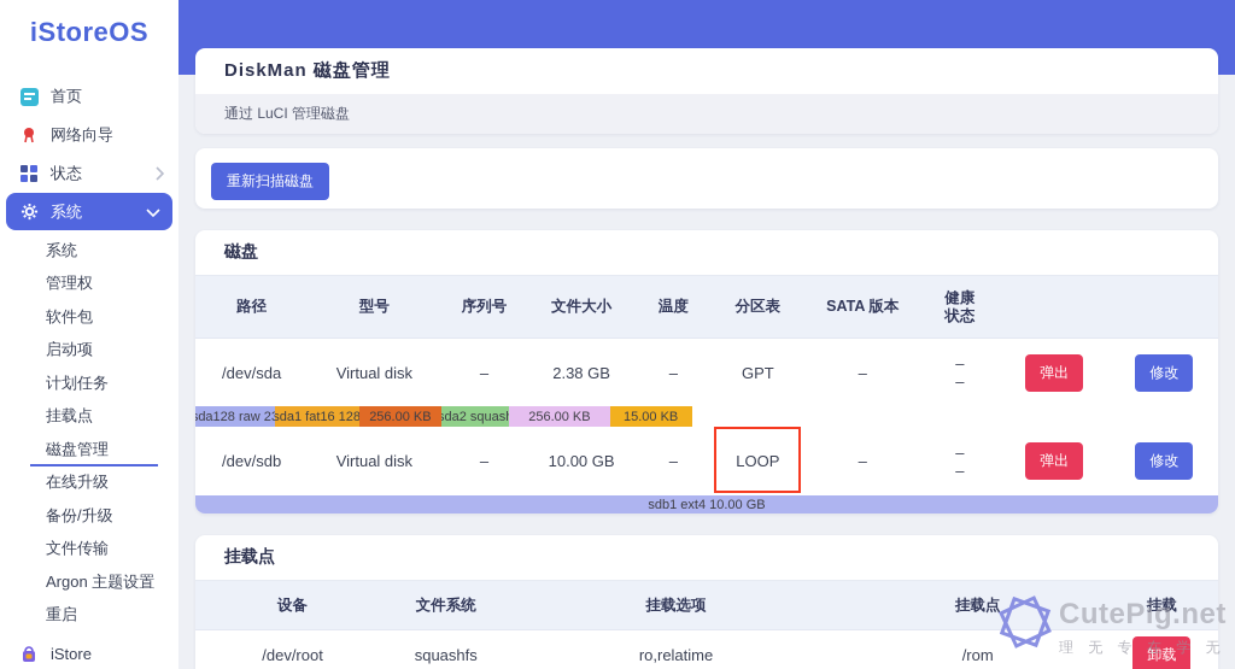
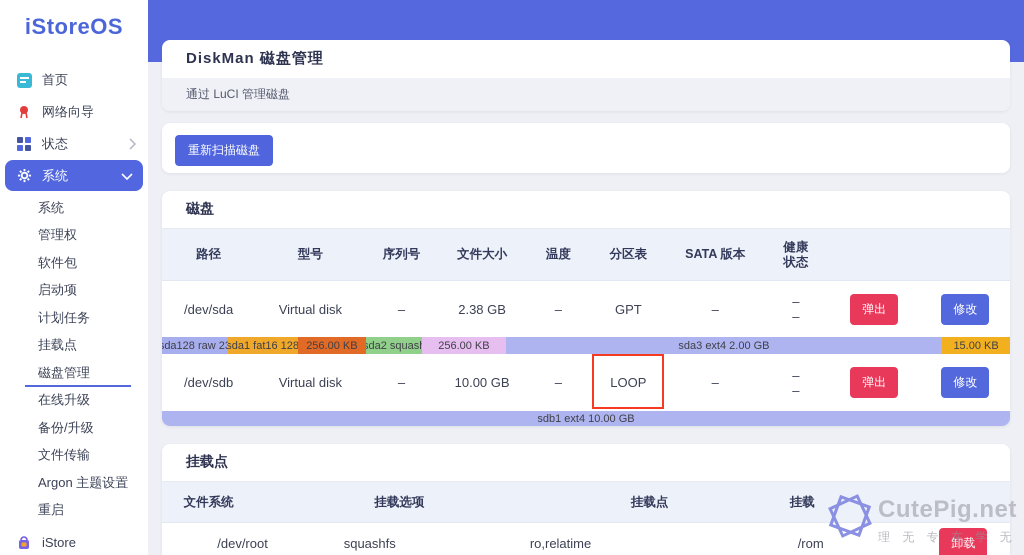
  iStoreOS
  首页
  网络向导
  状态
  系统
  系统
  管理权
  软件包
  启动项
  计划任务
  挂载点
  磁盘管理
  在线升级
  备份/升级
  文件传输
  Argon 主题设置
  重启
  iStore
  DiskMan 磁盘管理
  通过 LuCI 管理磁盘
  重新扫描磁盘
  磁盘
  路径
  型号
  序列号
  文件大小
  温度
  分区表
  SATA 版本
  健康
  状态
  /dev/sda
  Virtual disk
  –
  2.38 GB
  –
  GPT
  –
  –
  –
  弹出
  修改
  sda128 raw 2
  sda1 fat16 128
  256.00 KB
  sda2 squas
  256.00 KB
+ sda3 ext4 2.00 GB
  15.00 KB
  /dev/sdb
  Virtual disk
  –
  10.00 GB
  –
  LOOP
  –
  –
  –
  弹出
  修改
  sdb1 ext4 10.00 GB
  挂载点
- 设备
  文件系统
  挂载选项
  挂载点
  挂载
  /dev/root
  squashfs
  ro,relatime
  /rom
  卸载
  CutePig.net
  理 无 专 在 学 无
